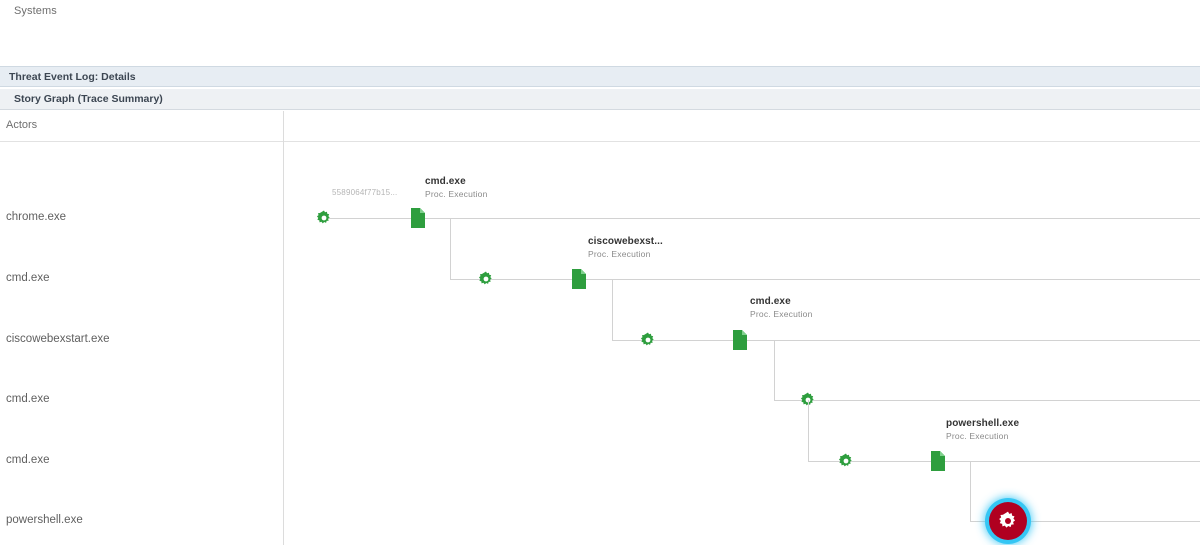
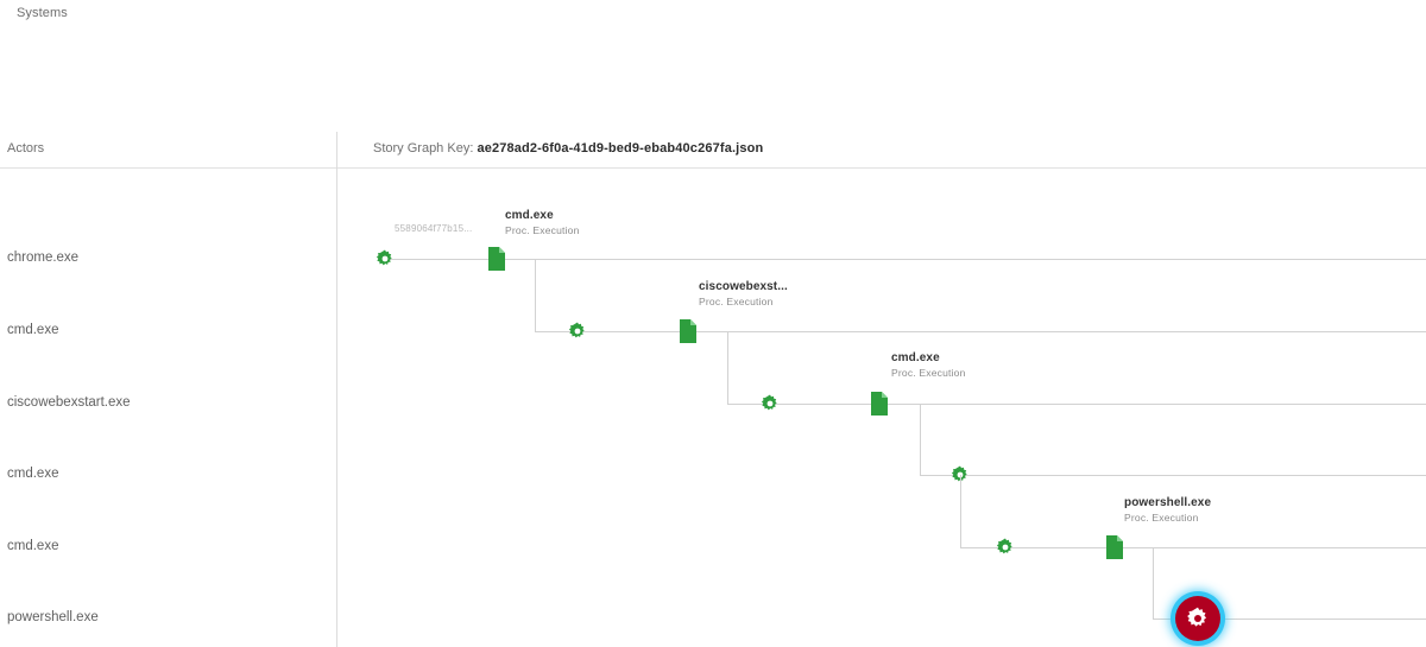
  Systems
- Threat Event Log: Details
- Story Graph (Trace Summary)
  Actors
+ Story Graph Key: ae278ad2-6f0a-41d9-bed9-ebab40c267fa.json
  chrome.exe
  cmd.exe
  ciscowebexstart.exe
  cmd.exe
  cmd.exe
  powershell.exe
  cmd.exe
  Proc. Execution
  ciscowebexst...
  Proc. Execution
  cmd.exe
  Proc. Execution
  powershell.exe
  Proc. Execution
  5589064f77b15...
